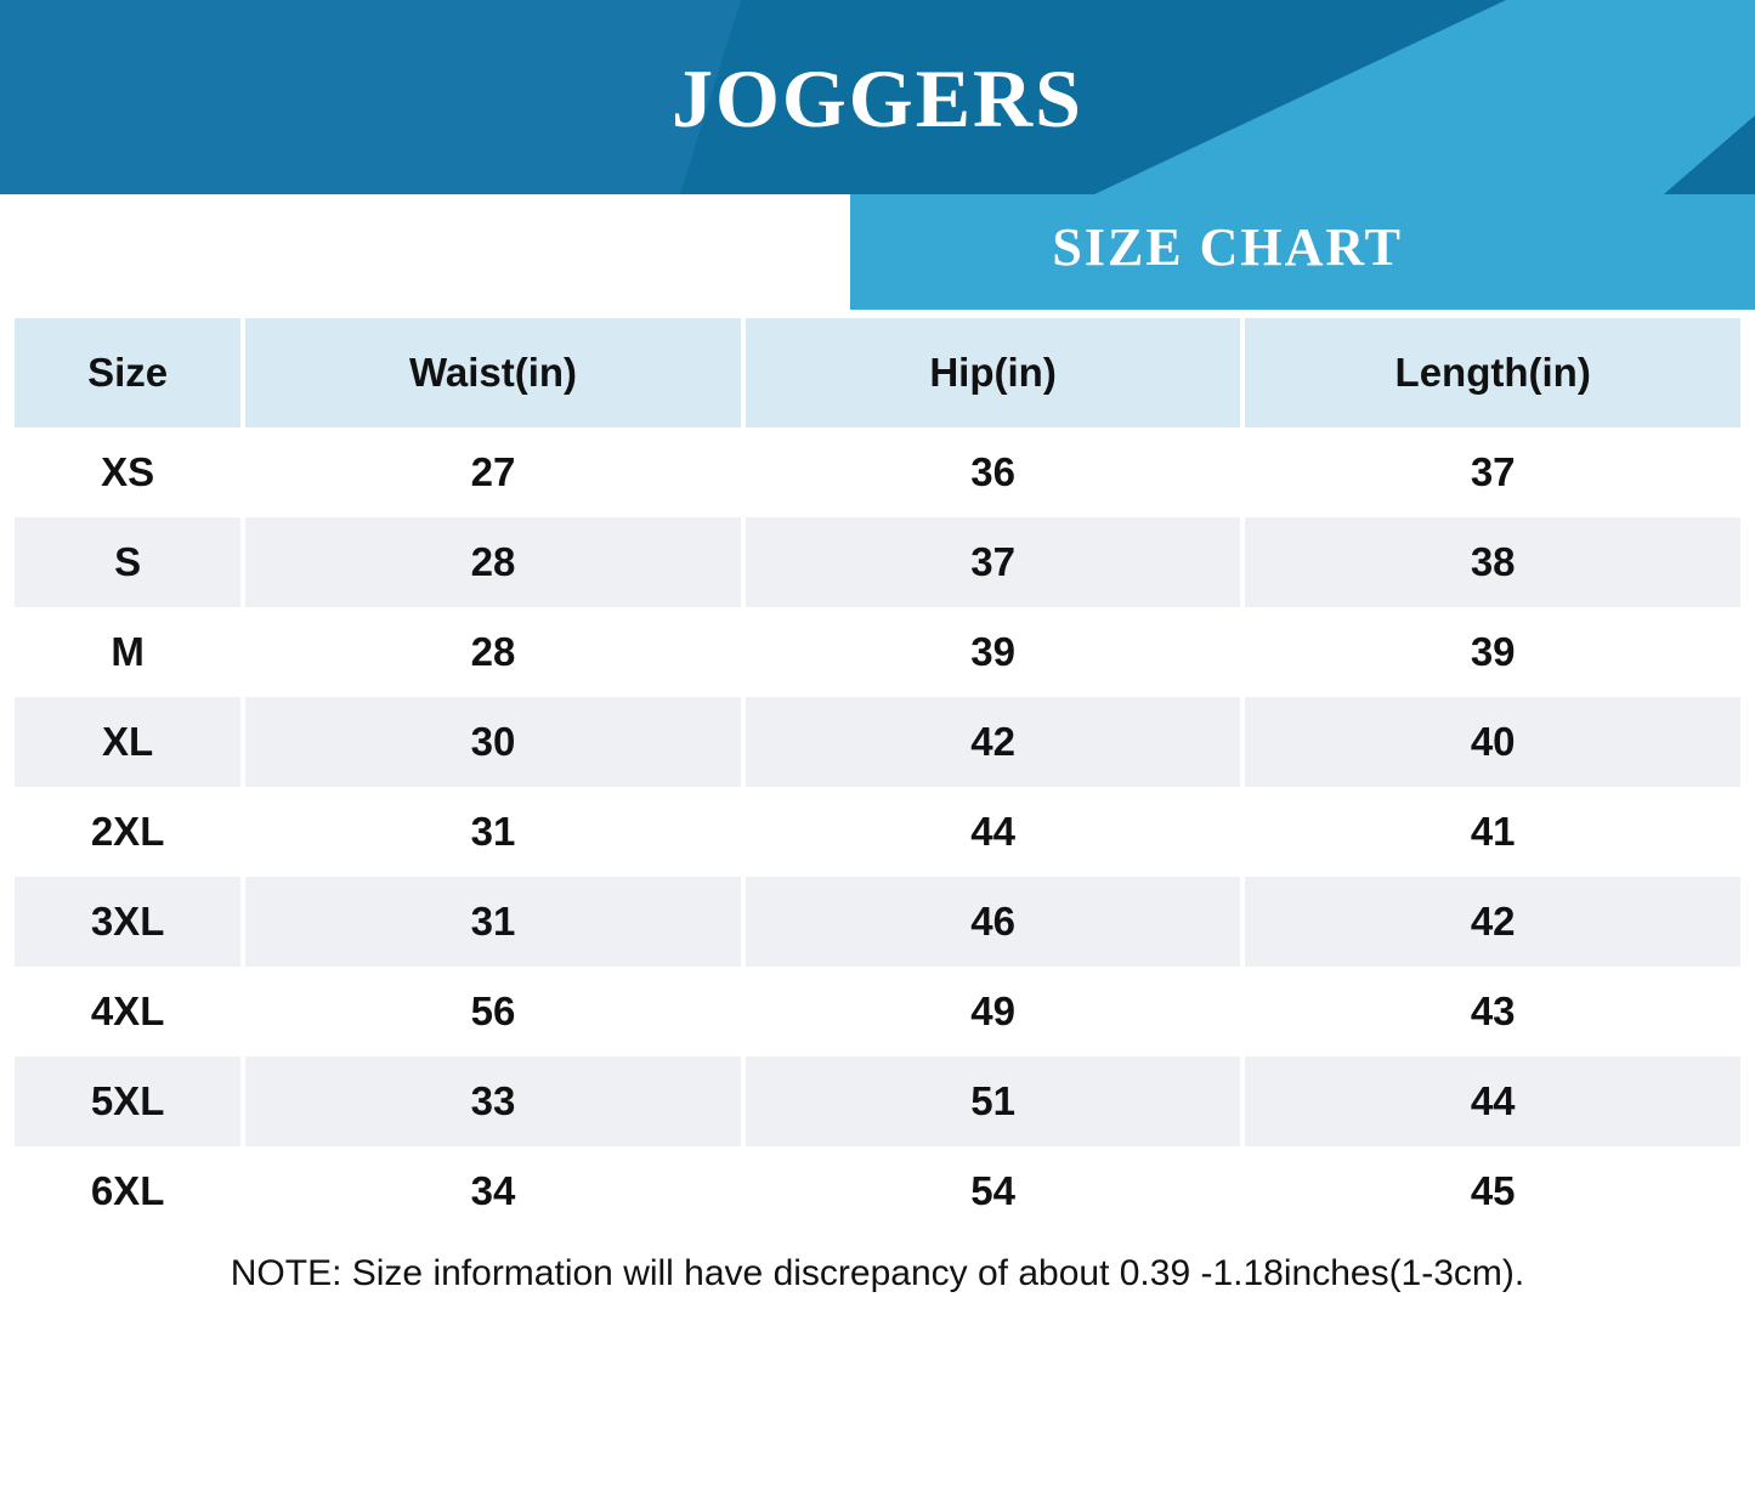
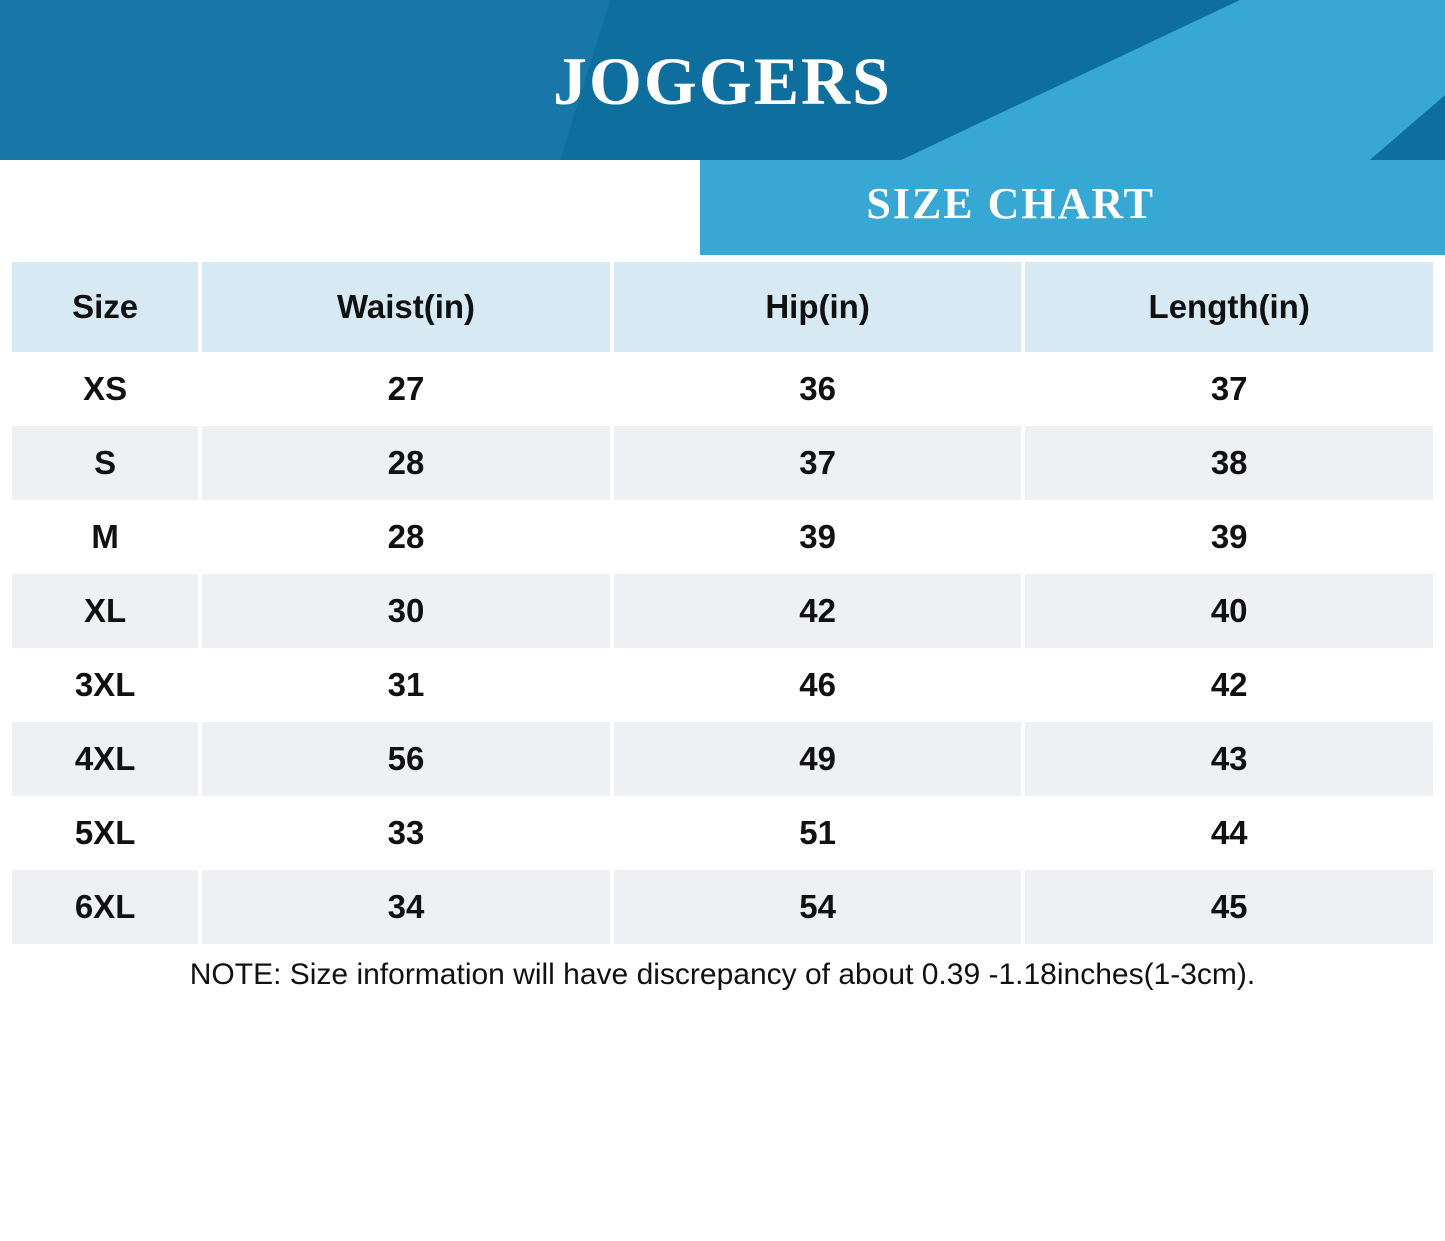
  JOGGERS
  SIZE CHART
  Size	Waist(in)	Hip(in)	Length(in)
  XS	27	36	37
  S	28	37	38
  M	28	39	39
  XL	30	42	40
- 2XL	31	44	41
  3XL	31	46	42
  4XL	56	49	43
  5XL	33	51	44
  6XL	34	54	45
  NOTE: Size information will have discrepancy of about 0.39 -1.18inches(1-3cm).
